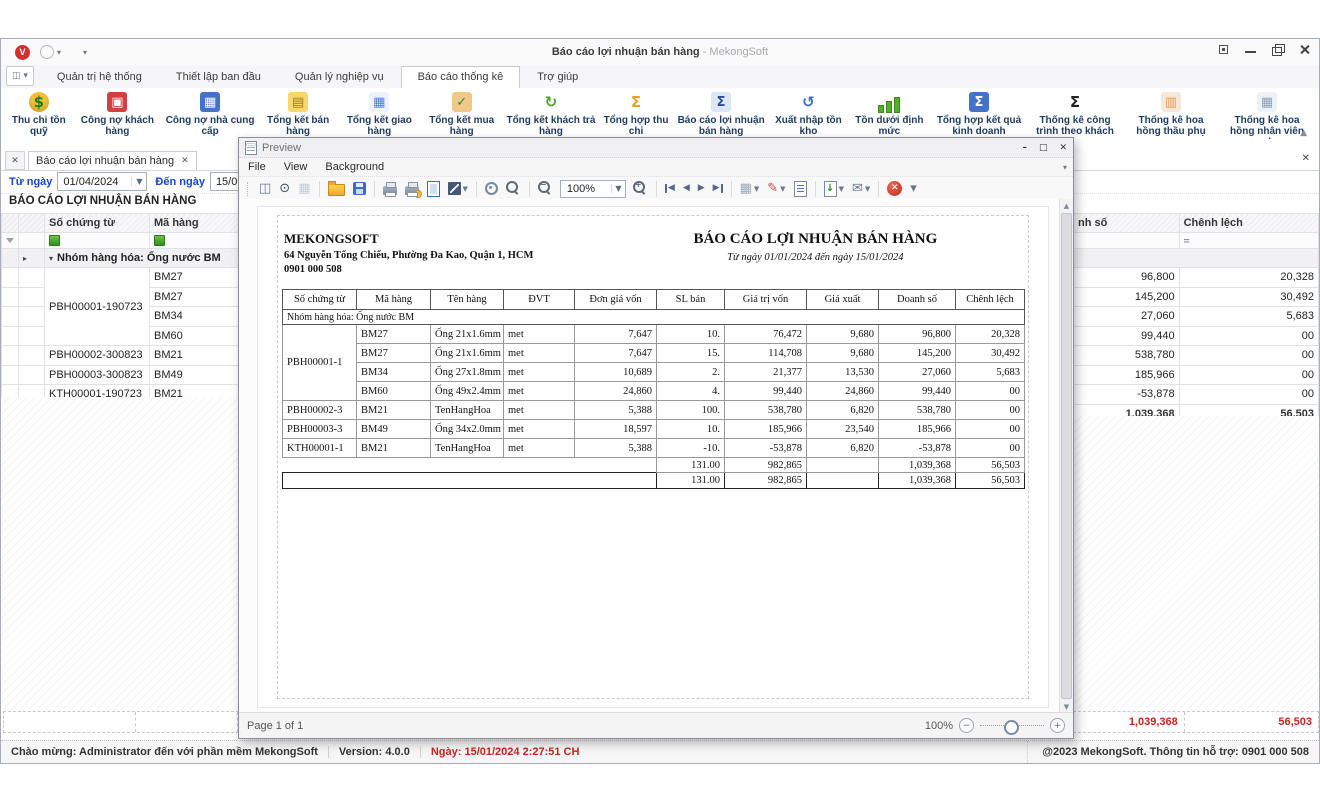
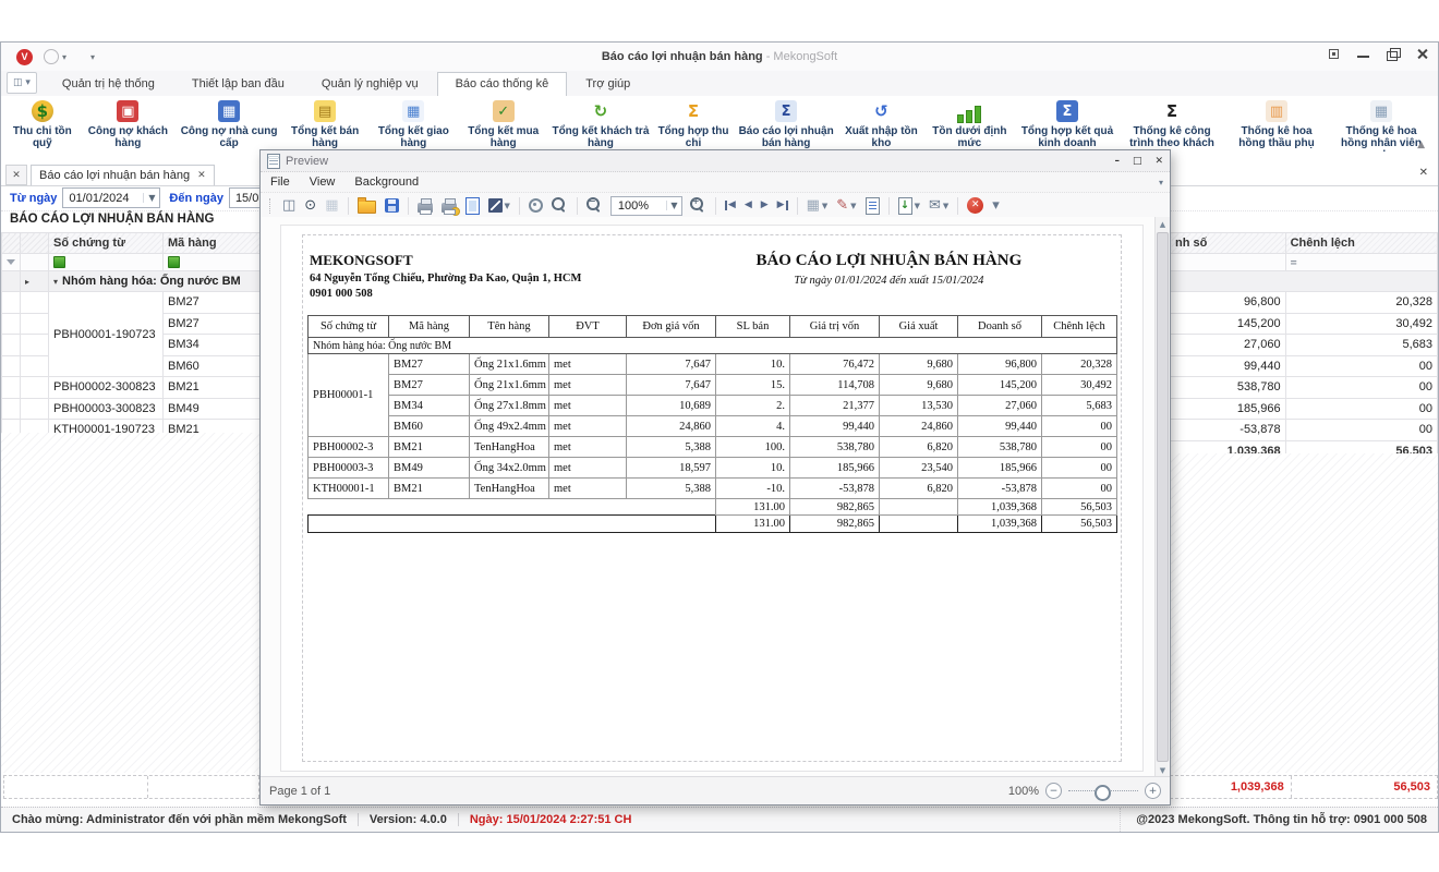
  V
  ▾
  ▾
  Báo cáo lợi nhuận bán hàng - MekongSoft
  ◫ ▾
  Quản trị hệ thống
  Thiết lập ban đầu
  Quản lý nghiệp vụ
  Báo cáo thống kê
  Trợ giúp
  ▲
  $
  Thu chi tồn quỹ
  ▣
  Công nợ khách hàng
  ▦
  Công nợ nhà cung cấp
  ▤
  Tổng kết bán hàng
  ▦
  Tổng kết giao hàng
  ✓
  Tổng kết mua hàng
  ↻
  Tổng kết khách trả hàng
  Σ
  Tổng hợp thu chi
  Σ
  Báo cáo lợi nhuận bán hàng
  ↺
  Xuất nhập tồn kho
  Tồn dưới định mức
  Σ
  Tổng hợp kết quả kinh doanh
  Σ
  Thống kê công trình theo khách
  ▥
  Thống kê hoa hồng thầu phụ
  ▦
  Thống kê hoa hồng nhân viên
  ✕
  Báo cáo lợi nhuận bán hàng
  ✕
  ✕
  Từ ngày
- 01/04/2024
+ 01/01/2024
  ▼
  Đến ngày
  BÁO CÁO LỢI NHUẬN BÁN HÀNG
  		Số chứng từ	Mã hàng
  	▸	▾ Nhóm hàng hóa: Ống nước BM
  		PBH00001-190723	BM27
  		BM27
  		BM34
  		BM60
  		PBH00002-300823	BM21
  		PBH00003-300823	BM49
  		KTH00001-190723	BM21
  nh số	Chênh lệch
  	=
  96,800	20,328
  145,200	30,492
  27,060	5,683
  99,440	00
  538,780	00
  185,966	00
  -53,878	00
  1,039,368	56,503
  1,039,368
  56,503
  Chào mừng: Administrator đến với phần mềm MekongSoft
  Version: 4.0.0
  Ngày: 15/01/2024 2:27:51 CH
  @2023 MekongSoft. Thông tin hỗ trợ: 0901 000 508
  Preview
  –
  □
  ✕
  File
  View
  Background
  ▾
  ◫
  ⊙
  ▦
  ▼
  100%
  ▼
  ◀
  ◀
  ▶
  ▶
  ▦
  ▼
  ✎
  ▼
  ↓
  ▼
  ✉
  ▼
  ✕
  ▾
  MEKONGSOFT
  64 Nguyễn Tổng Chiểu, Phường Đa Kao, Quận 1, HCM
  0901 000 508
  BÁO CÁO LỢI NHUẬN BÁN HÀNG
- Từ ngày 01/01/2024 đến ngày 15/01/2024
+ Từ ngày 01/01/2024 đến xuất 15/01/2024
  Số chứng từ	Mã hàng	Tên hàng	ĐVT	Đơn giá vốn	SL bán	Giá trị vốn	Giá xuất	Doanh số	Chênh lệch
  Nhóm hàng hóa: Ống nước BM
  PBH00001-1	BM27	Ống 21x1.6mm	met	7,647	10.	76,472	9,680	96,800	20,328
  BM27	Ống 21x1.6mm	met	7,647	15.	114,708	9,680	145,200	30,492
  BM34	Ống 27x1.8mm	met	10,689	2.	21,377	13,530	27,060	5,683
  BM60	Ống 49x2.4mm	met	24,860	4.	99,440	24,860	99,440	00
  PBH00002-3	BM21	TenHangHoa	met	5,388	100.	538,780	6,820	538,780	00
  PBH00003-3	BM49	Ống 34x2.0mm	met	18,597	10.	185,966	23,540	185,966	00
  KTH00001-1	BM21	TenHangHoa	met	5,388	-10.	-53,878	6,820	-53,878	00
  	131.00	982,865		1,039,368	56,503
  	131.00	982,865		1,039,368	56,503
  ▲
  ▼
  Page 1 of 1
  100%
  −
  +
